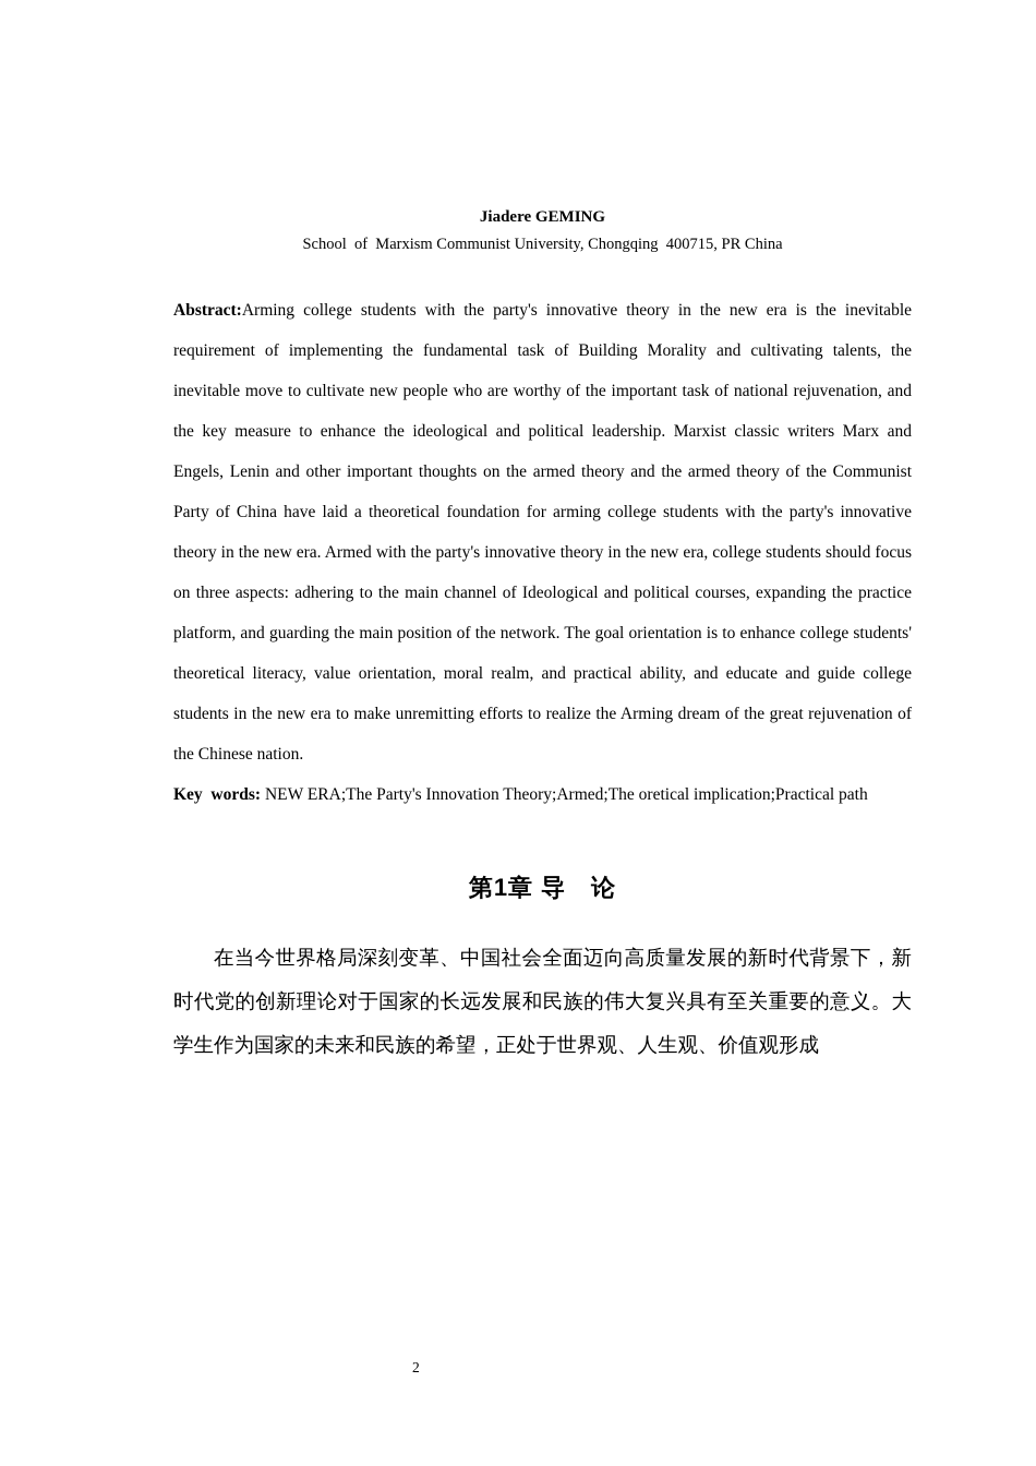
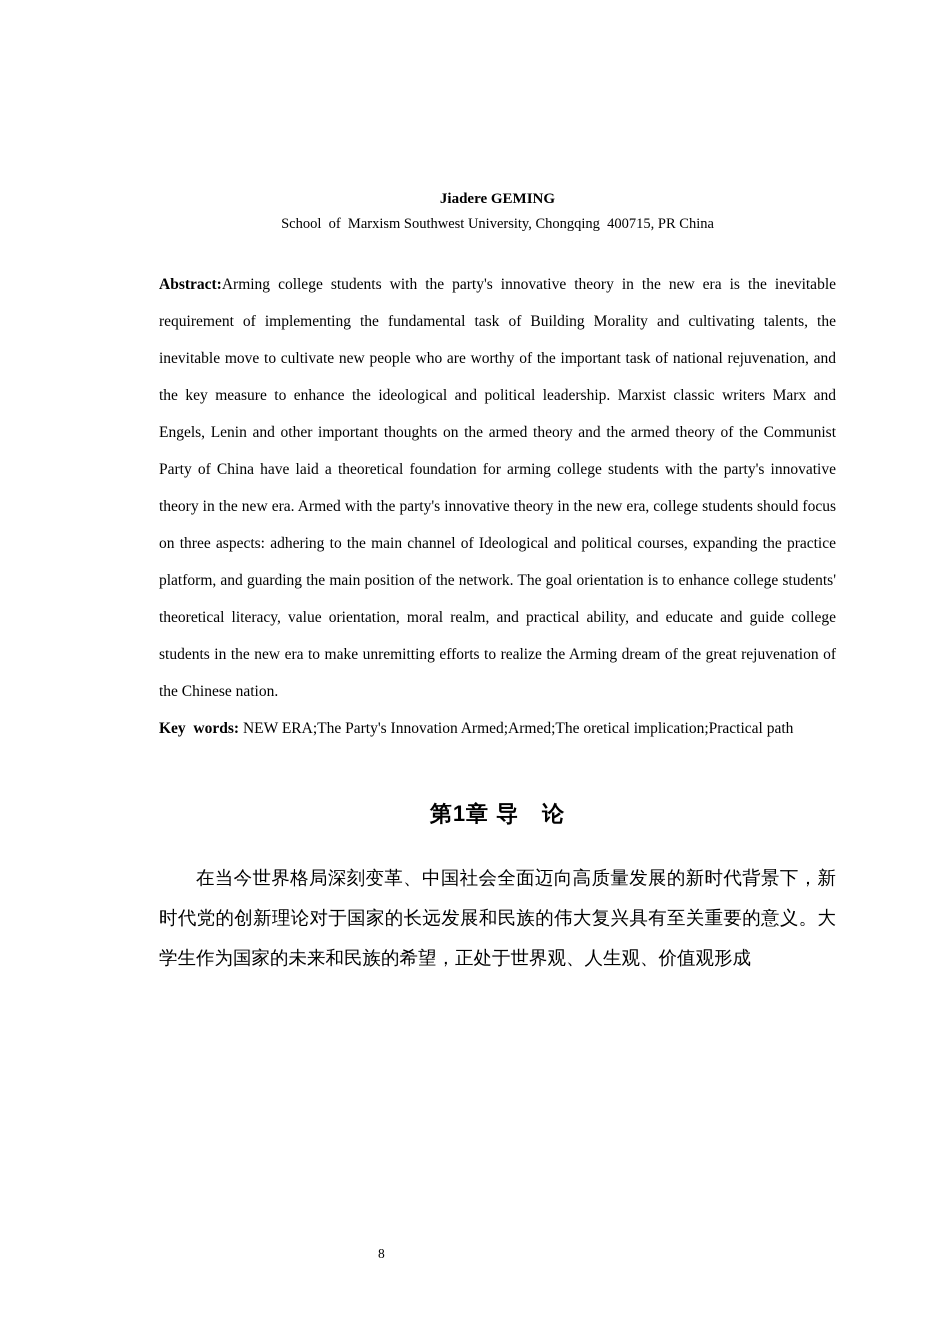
  Jiadere GEMING
- School of Marxism Communist University, Chongqing 400715, PR China
+ School of Marxism Southwest University, Chongqing 400715, PR China
  Abstract:Arming college students with the party's innovative theory in the new era is the inevitable requirement of implementing the fundamental task of Building Morality and cultivating talents, the inevitable move to cultivate new people who are worthy of the important task of national rejuvenation, and the key measure to enhance the ideological and political leadership. Marxist classic writers Marx and Engels, Lenin and other important thoughts on the armed theory and the armed theory of the Communist Party of China have laid a theoretical foundation for arming college students with the party's innovative theory in the new era. Armed with the party's innovative theory in the new era, college students should focus on three aspects: adhering to the main channel of Ideological and political courses, expanding the practice platform, and guarding the main position of the network. The goal orientation is to enhance college students' theoretical literacy, value orientation, moral realm, and practical ability, and educate and guide college students in the new era to make unremitting efforts to realize the Arming dream of the great rejuvenation of the Chinese nation.
- Key words: NEW ERA;The Party's Innovation Theory;Armed;The oretical implication;Practical path
+ Key words: NEW ERA;The Party's Innovation Armed;Armed;The oretical implication;Practical path
  第1章 导 论
  在当今世界格局深刻变革、中国社会全面迈向高质量发展的新时代背景下，新时代党的创新理论对于国家的长远发展和民族的伟大复兴具有至关重要的意义。大学生作为国家的未来和民族的希望，正处于世界观、人生观、价值观形成
- 2
+ 8
